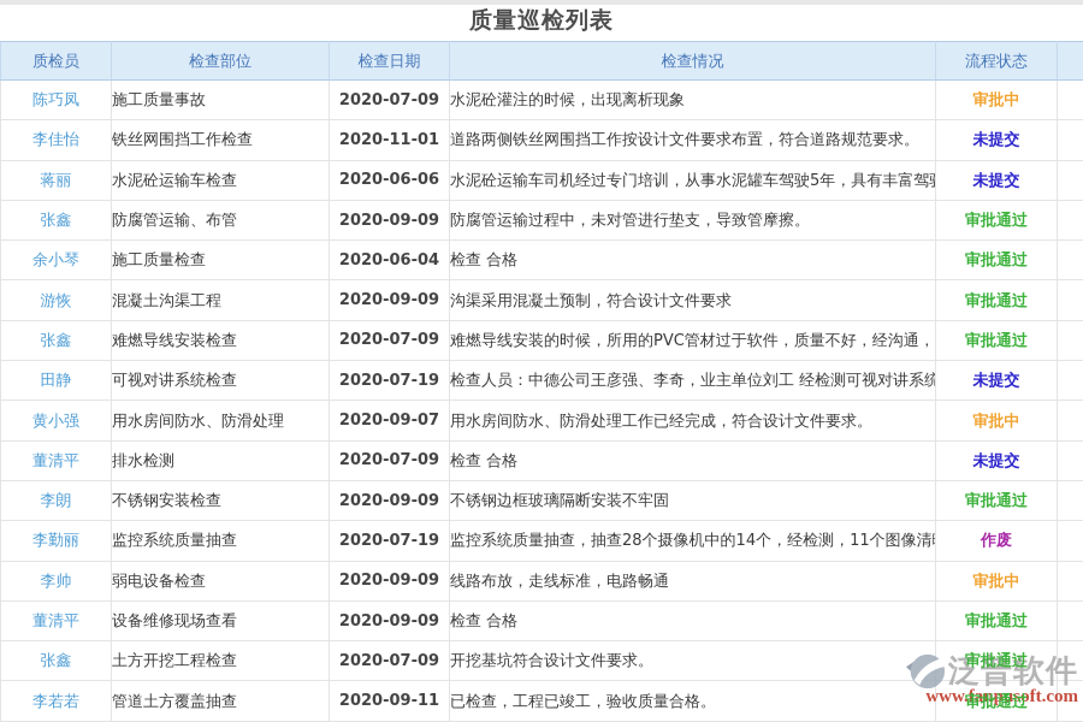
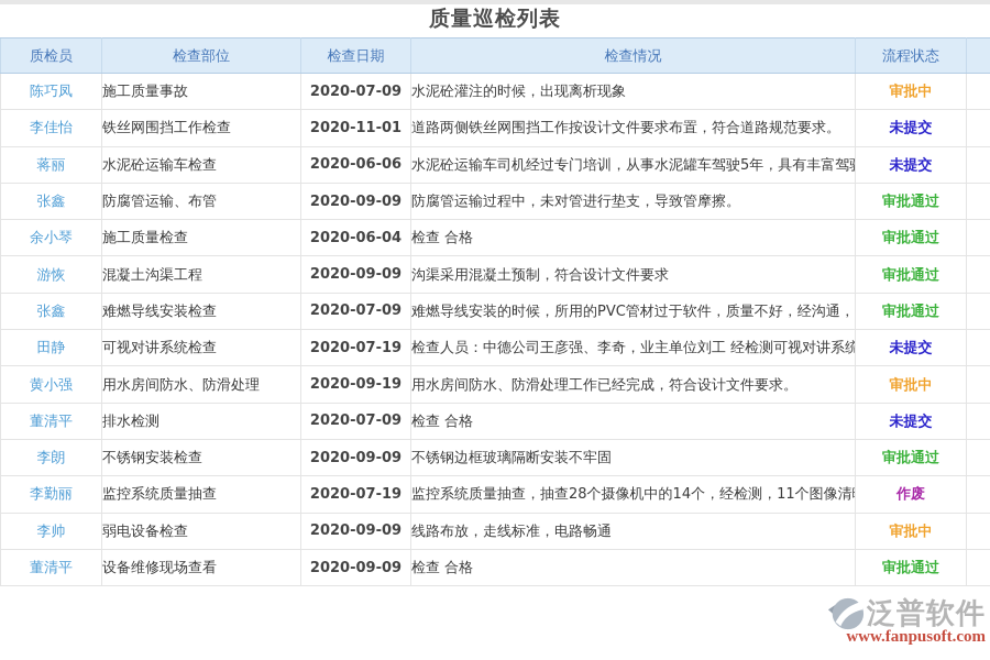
  质量巡检列表
  质检员	检查部位	检查日期	检查情况	流程状态
  陈巧凤	施工质量事故	2020-07-09	水泥砼灌注的时候，出现离析现象	审批中
  李佳怡	铁丝网围挡工作检查	2020-11-01	道路两侧铁丝网围挡工作按设计文件要求布置，符合道路规范要求。	未提交
  蒋丽	水泥砼运输车检查	2020-06-06	水泥砼运输车司机经过专门培训，从事水泥罐车驾驶5年，具有丰富驾	未提交
  张鑫	防腐管运输、布管	2020-09-09	防腐管运输过程中，未对管进行垫支，导致管摩擦。	审批通过
  余小琴	施工质量检查	2020-06-04	检查 合格	审批通过
  游恢	混凝土沟渠工程	2020-09-09	沟渠采用混凝土预制，符合设计文件要求	审批通过
  张鑫	难燃导线安装检查	2020-07-09	难燃导线安装的时候，所用的PVC管材过于软件，质量不好，经沟通，	审批通过
  田静	可视对讲系统检查	2020-07-19	检查人员：中德公司王彦强、李奇，业主单位刘工 经检测可视对讲系统	未提交
- 黄小强	用水房间防水、防滑处理	2020-09-07	用水房间防水、防滑处理工作已经完成，符合设计文件要求。	审批中
+ 黄小强	用水房间防水、防滑处理	2020-09-19	用水房间防水、防滑处理工作已经完成，符合设计文件要求。	审批中
  董清平	排水检测	2020-07-09	检查 合格	未提交
  李朗	不锈钢安装检查	2020-09-09	不锈钢边框玻璃隔断安装不牢固	审批通过
  李勤丽	监控系统质量抽查	2020-07-19	监控系统质量抽查，抽查28个摄像机中的14个，经检测，11个图像清	作废
  李帅	弱电设备检查	2020-09-09	线路布放，走线标准，电路畅通	审批中
  董清平	设备维修现场查看	2020-09-09	检查 合格	审批通过
- 张鑫	土方开挖工程检查	2020-07-09	开挖基坑符合设计文件要求。	审批通过
- 李若若	管道土方覆盖抽查	2020-09-11	已检查，工程已竣工，验收质量合格。	审批通过
  泛普软件
  www.fanpusoft.com
